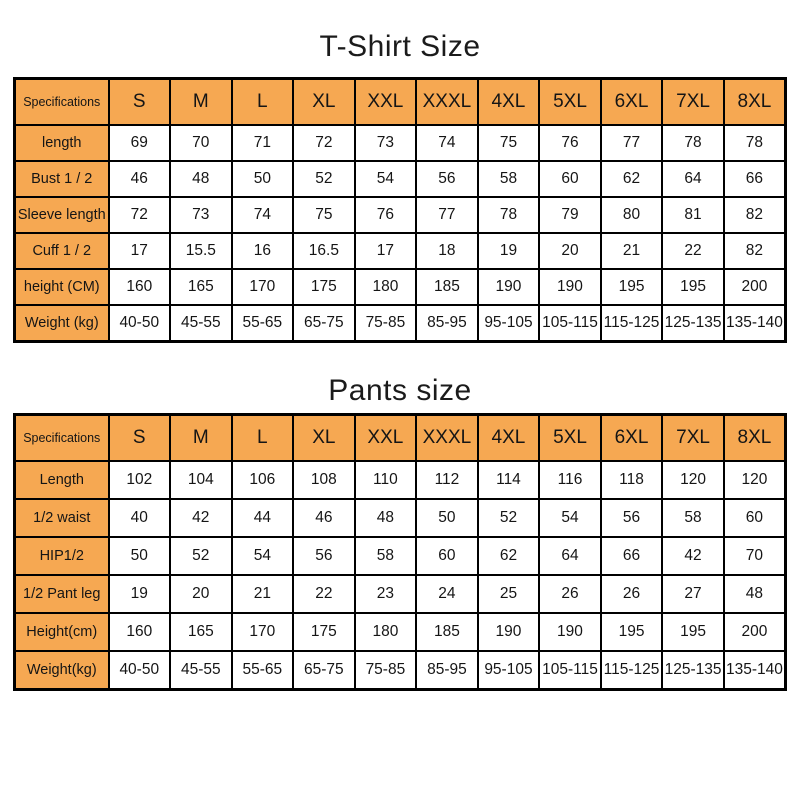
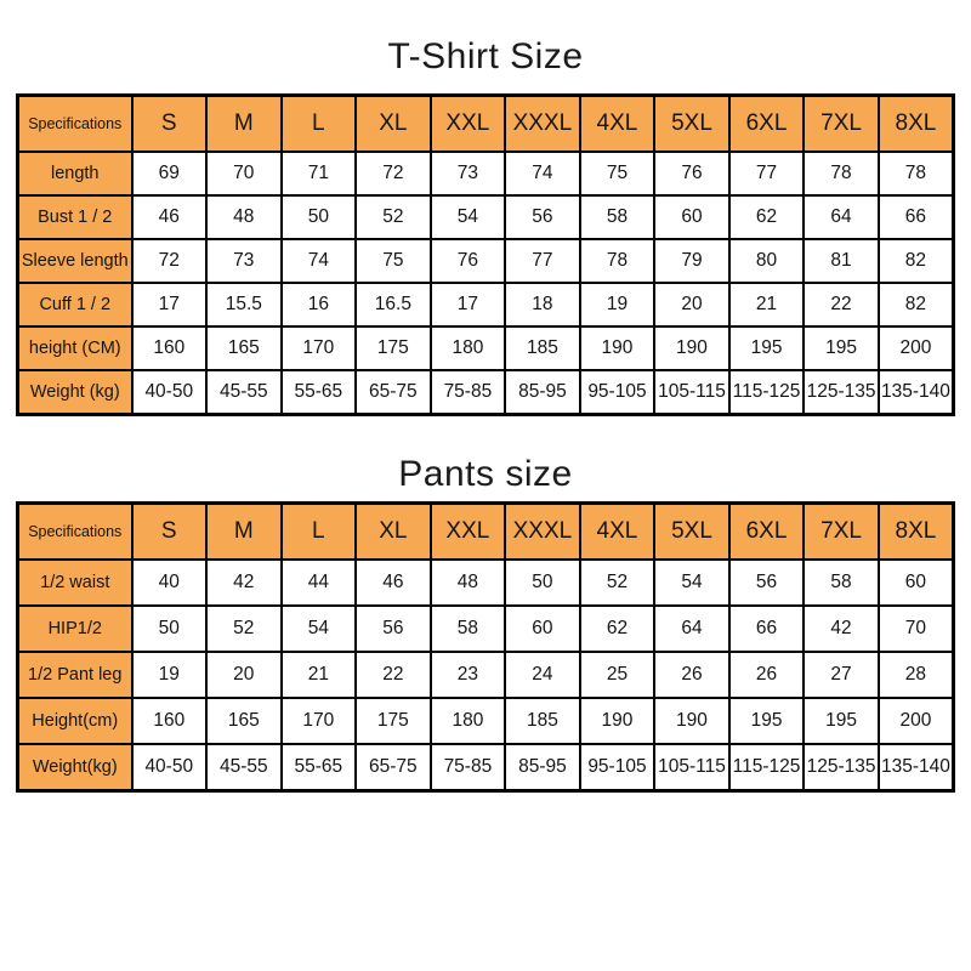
  T-Shirt Size
  Specifications	S	M	L	XL	XXL	XXXL	4XL	5XL	6XL	7XL	8XL
  length	69	70	71	72	73	74	75	76	77	78	78
  Bust 1 / 2	46	48	50	52	54	56	58	60	62	64	66
  Sleeve length	72	73	74	75	76	77	78	79	80	81	82
  Cuff 1 / 2	17	15.5	16	16.5	17	18	19	20	21	22	82
  height (CM)	160	165	170	175	180	185	190	190	195	195	200
  Weight (kg)	40-50	45-55	55-65	65-75	75-85	85-95	95-105	105-115	115-125	125-135	135-140
  Pants size
  Specifications	S	M	L	XL	XXL	XXXL	4XL	5XL	6XL	7XL	8XL
- Length	102	104	106	108	110	112	114	116	118	120	120
  1/2 waist	40	42	44	46	48	50	52	54	56	58	60
  HIP1/2	50	52	54	56	58	60	62	64	66	42	70
- 1/2 Pant leg	19	20	21	22	23	24	25	26	26	27	48
+ 1/2 Pant leg	19	20	21	22	23	24	25	26	26	27	28
  Height(cm)	160	165	170	175	180	185	190	190	195	195	200
  Weight(kg)	40-50	45-55	55-65	65-75	75-85	85-95	95-105	105-115	115-125	125-135	135-140
